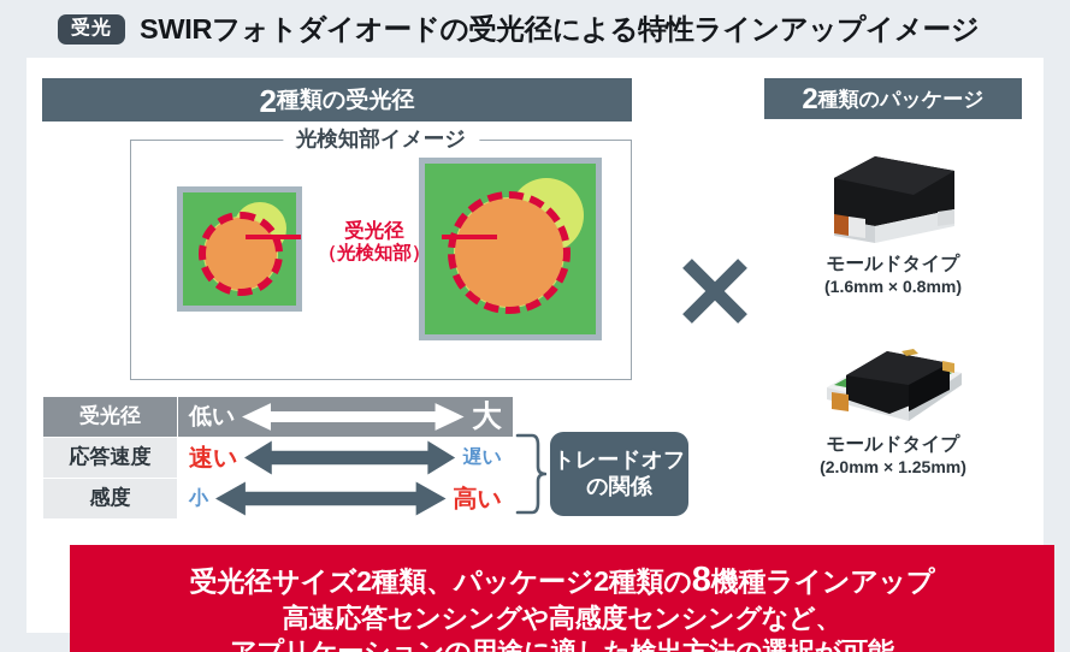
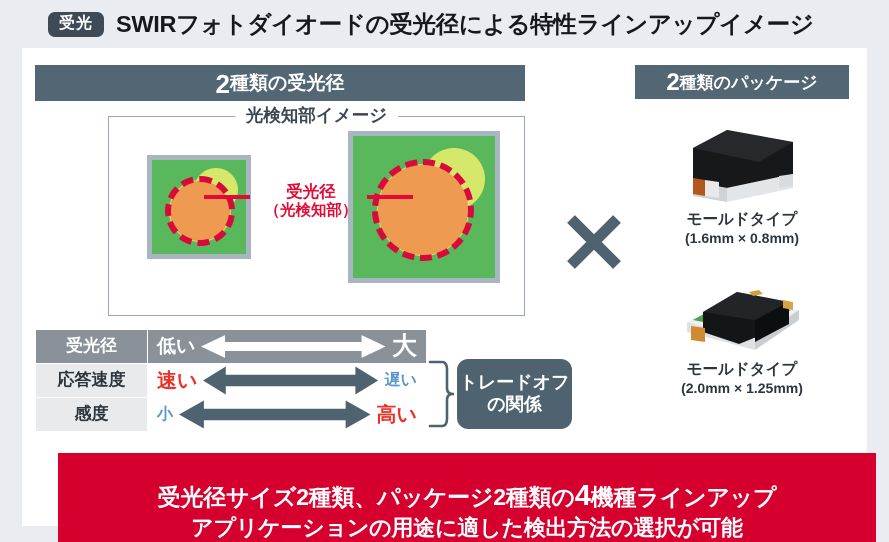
  受光
  SWIRフォトダイオードの受光径による特性ラインアップイメージ
  2
  種類の受光径
  光検知部イメージ
  受光径
  （光検知部）
  受光径	低い 大
  応答速度	速い 遅い
  感度	小 高い
  トレードオフ
  の関係
  2
  種類のパッケージ
  モールドタイプ
  (1.6mm × 0.8mm)
  モールドタイプ
  (2.0mm × 1.25mm)
- 受光径サイズ2種類、パッケージ2種類の8機種ラインアップ
+ 受光径サイズ2種類、パッケージ2種類の4機種ラインアップ
- 高速応答センシングや高感度センシングなど、
  アプリケーションの用途に適した検出方法の選択が可能
